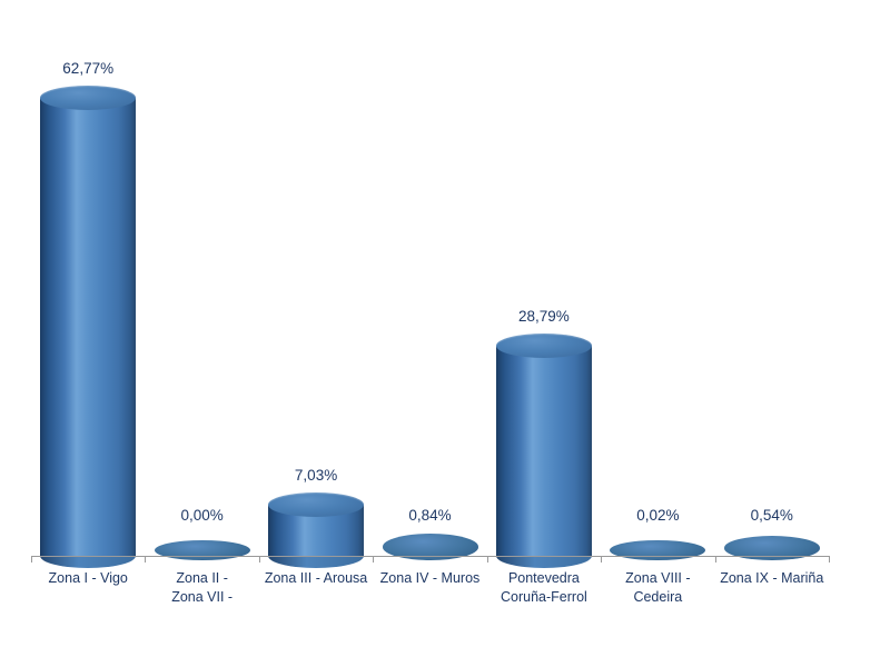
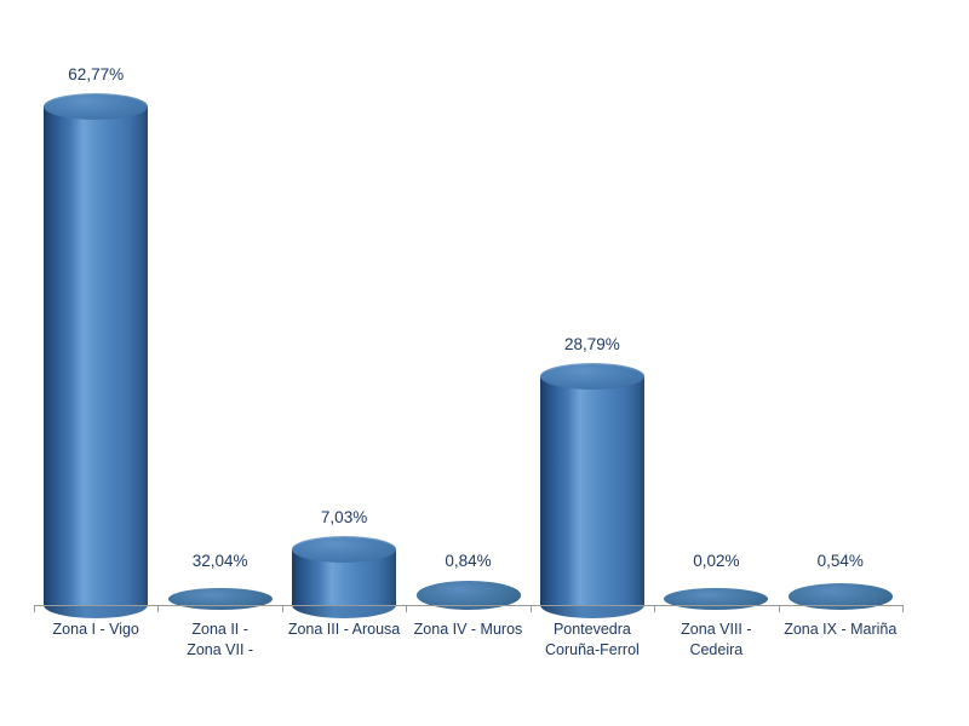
  62,77%
  Zona I - Vigo
- 0,00%
+ 32,04%
  Zona II -
  Zona VII -
  7,03%
  Zona III - Arousa
  0,84%
  Zona IV - Muros
  28,79%
  Pontevedra
  Coruña-Ferrol
  0,02%
  Zona VIII -
  Cedeira
  0,54%
  Zona IX - Mariña
